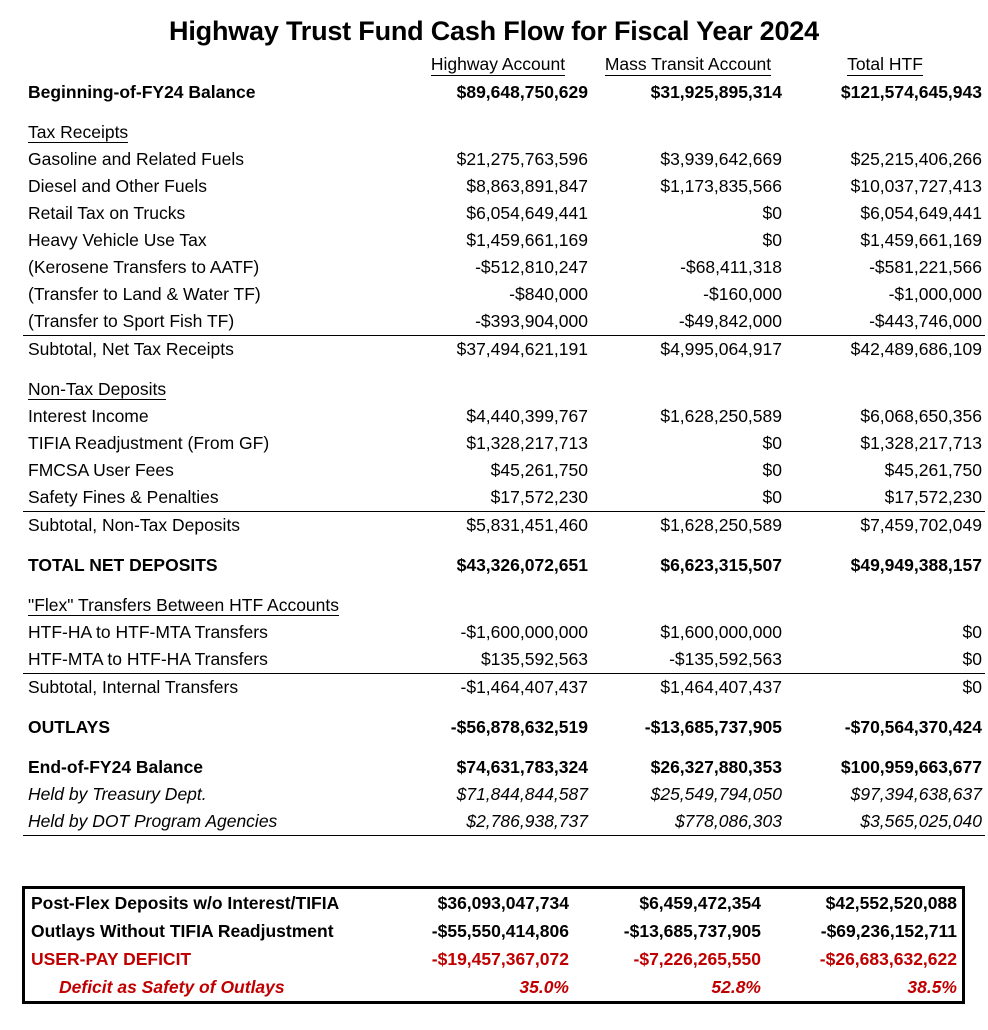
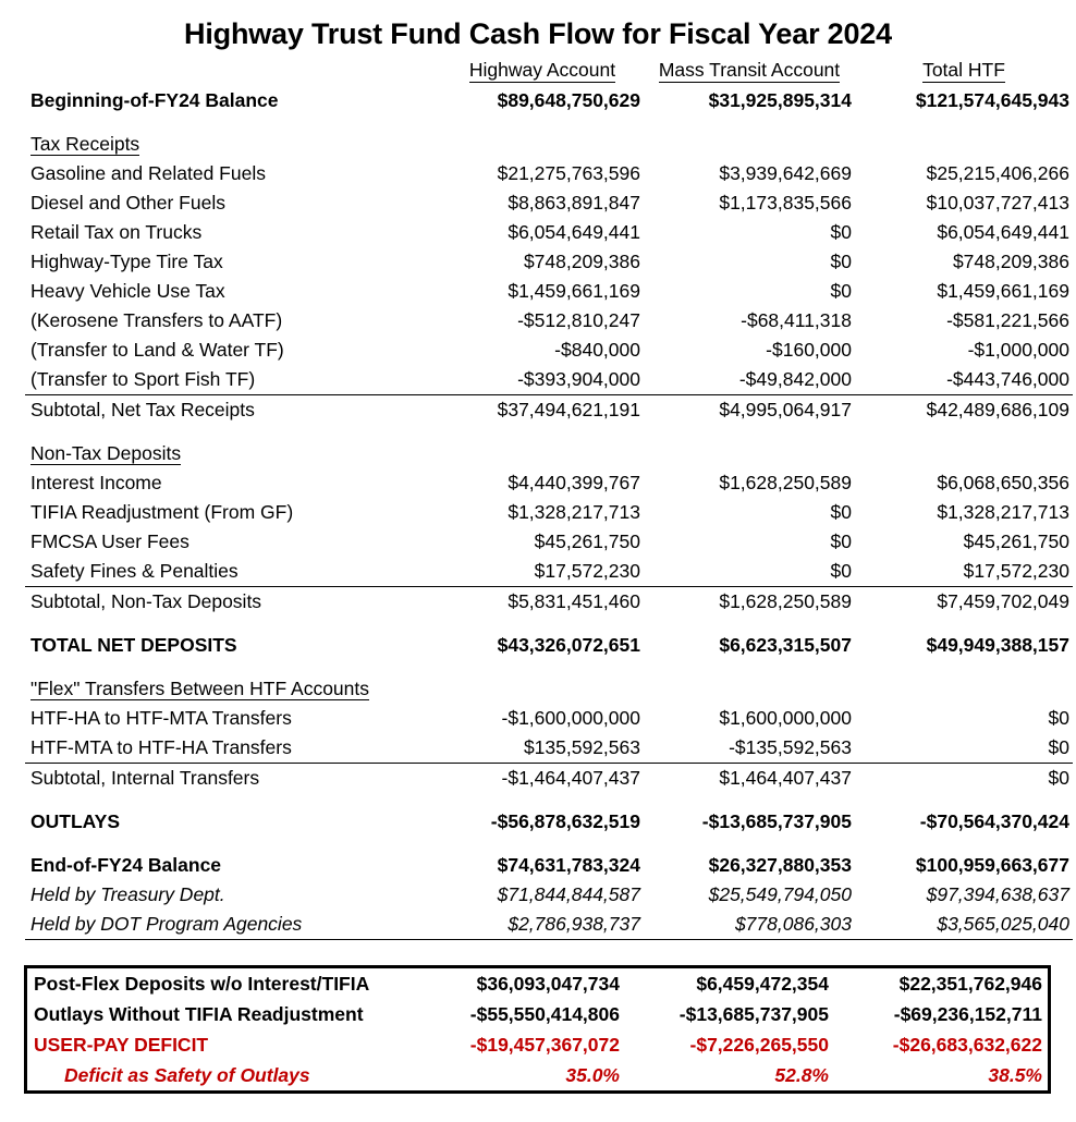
  Highway Trust Fund Cash Flow for Fiscal Year 2024
  	Highway Account	Mass Transit Account	Total HTF
  Beginning-of-FY24 Balance	$89,648,750,629	$31,925,895,314	$121,574,645,943
  Tax Receipts
  Gasoline and Related Fuels	$21,275,763,596	$3,939,642,669	$25,215,406,266
  Diesel and Other Fuels	$8,863,891,847	$1,173,835,566	$10,037,727,413
  Retail Tax on Trucks	$6,054,649,441	$0	$6,054,649,441
+ Highway-Type Tire Tax	$748,209,386	$0	$748,209,386
  Heavy Vehicle Use Tax	$1,459,661,169	$0	$1,459,661,169
  (Kerosene Transfers to AATF)	-$512,810,247	-$68,411,318	-$581,221,566
  (Transfer to Land & Water TF)	-$840,000	-$160,000	-$1,000,000
  (Transfer to Sport Fish TF)	-$393,904,000	-$49,842,000	-$443,746,000
  Subtotal, Net Tax Receipts	$37,494,621,191	$4,995,064,917	$42,489,686,109
  Non-Tax Deposits
  Interest Income	$4,440,399,767	$1,628,250,589	$6,068,650,356
  TIFIA Readjustment (From GF)	$1,328,217,713	$0	$1,328,217,713
  FMCSA User Fees	$45,261,750	$0	$45,261,750
  Safety Fines & Penalties	$17,572,230	$0	$17,572,230
  Subtotal, Non-Tax Deposits	$5,831,451,460	$1,628,250,589	$7,459,702,049
  TOTAL NET DEPOSITS	$43,326,072,651	$6,623,315,507	$49,949,388,157
  "Flex" Transfers Between HTF Accounts
  HTF-HA to HTF-MTA Transfers	-$1,600,000,000	$1,600,000,000	$0
  HTF-MTA to HTF-HA Transfers	$135,592,563	-$135,592,563	$0
  Subtotal, Internal Transfers	-$1,464,407,437	$1,464,407,437	$0
  OUTLAYS	-$56,878,632,519	-$13,685,737,905	-$70,564,370,424
  End-of-FY24 Balance	$74,631,783,324	$26,327,880,353	$100,959,663,677
  Held by Treasury Dept.	$71,844,844,587	$25,549,794,050	$97,394,638,637
  Held by DOT Program Agencies	$2,786,938,737	$778,086,303	$3,565,025,040
- Post-Flex Deposits w/o Interest/TIFIA	$36,093,047,734	$6,459,472,354	$42,552,520,088
+ Post-Flex Deposits w/o Interest/TIFIA	$36,093,047,734	$6,459,472,354	$22,351,762,946
  Outlays Without TIFIA Readjustment	-$55,550,414,806	-$13,685,737,905	-$69,236,152,711
  USER-PAY DEFICIT	-$19,457,367,072	-$7,226,265,550	-$26,683,632,622
  Deficit as Safety of Outlays	35.0%	52.8%	38.5%
